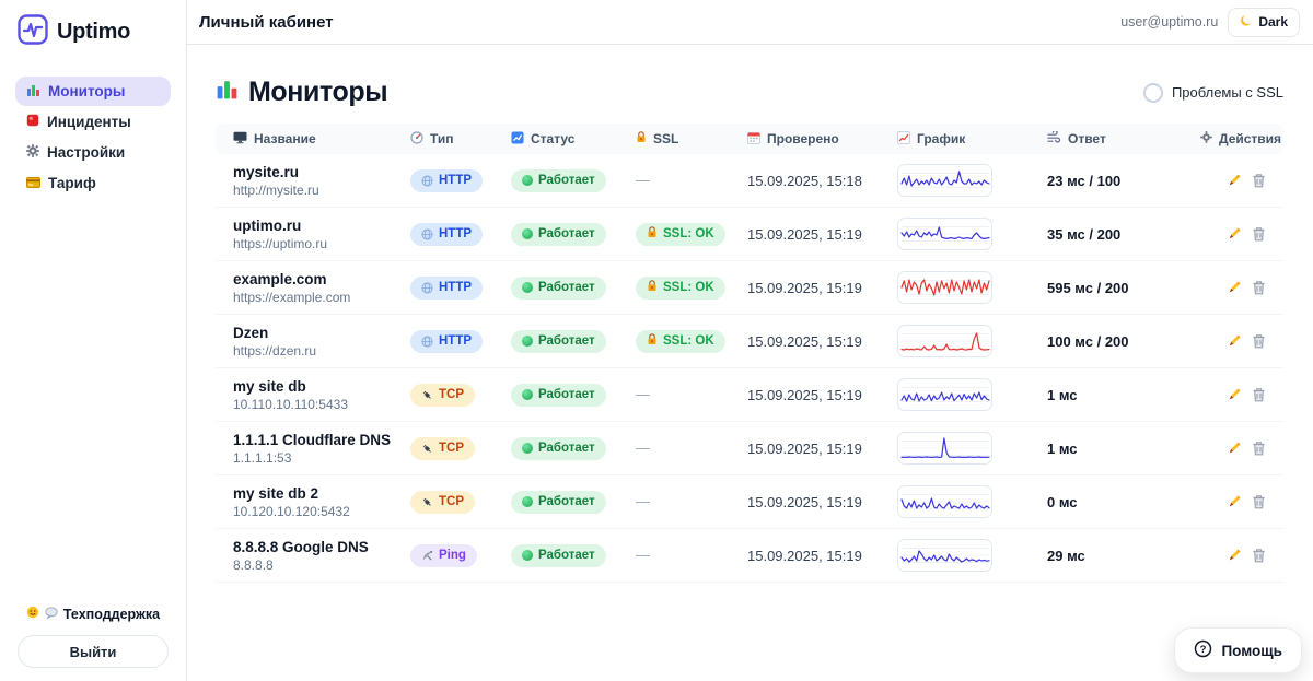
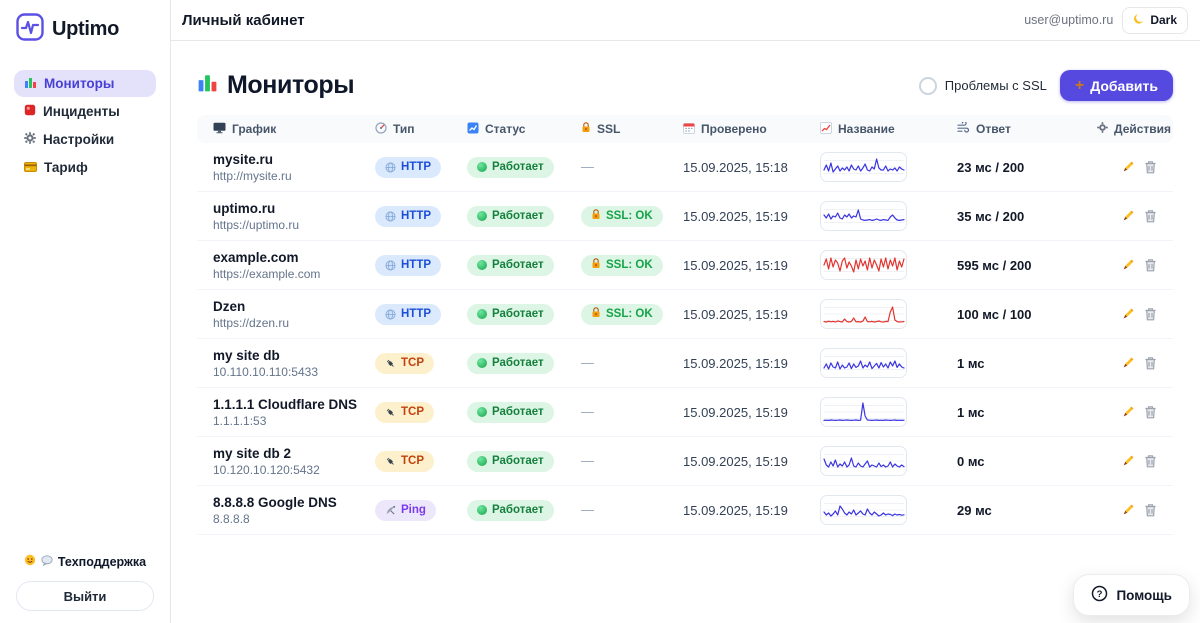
  Uptimo
  Мониторы
  Инциденты
  Настройки
  Тариф
  Техподдержка
  Выйти
  Личный кабинет
  user@uptimo.ru
  Dark
  Мониторы
  Проблемы с SSL
+ +
+ Добавить
- Название
+ График
  Тип
  Статус
  SSL
  Проверено
- График
+ Название
  Ответ
  Действия
  mysite.ru
  http://mysite.ru
  HTTP
  Работает
  —
  15.09.2025, 15:18
- 23 мс / 100
+ 23 мс / 200
  uptimo.ru
  https://uptimo.ru
  HTTP
  Работает
  SSL: OK
  15.09.2025, 15:19
  35 мс / 200
  example.com
  https://example.com
  HTTP
  Работает
  SSL: OK
  15.09.2025, 15:19
  595 мс / 200
  Dzen
  https://dzen.ru
  HTTP
  Работает
  SSL: OK
  15.09.2025, 15:19
- 100 мс / 200
+ 100 мс / 100
  my site db
  10.110.10.110:5433
  TCP
  Работает
  —
  15.09.2025, 15:19
  1 мс
  1.1.1.1 Cloudflare DNS
  1.1.1.1:53
  TCP
  Работает
  —
  15.09.2025, 15:19
  1 мс
  my site db 2
  10.120.10.120:5432
  TCP
  Работает
  —
  15.09.2025, 15:19
  0 мс
  8.8.8.8 Google DNS
  8.8.8.8
  Ping
  Работает
  —
  15.09.2025, 15:19
  29 мс
  ?
  Помощь
